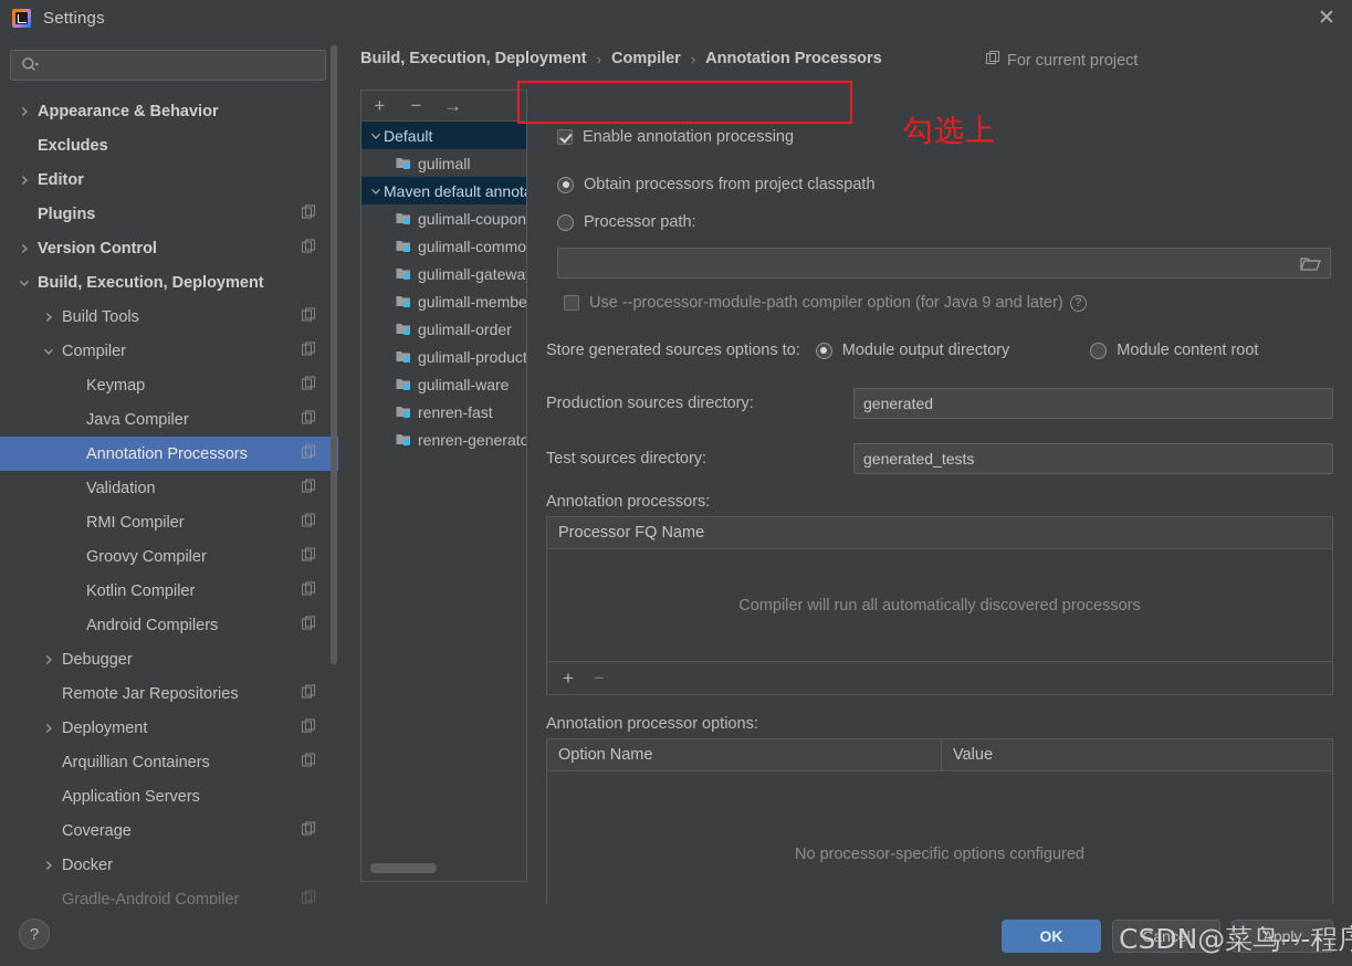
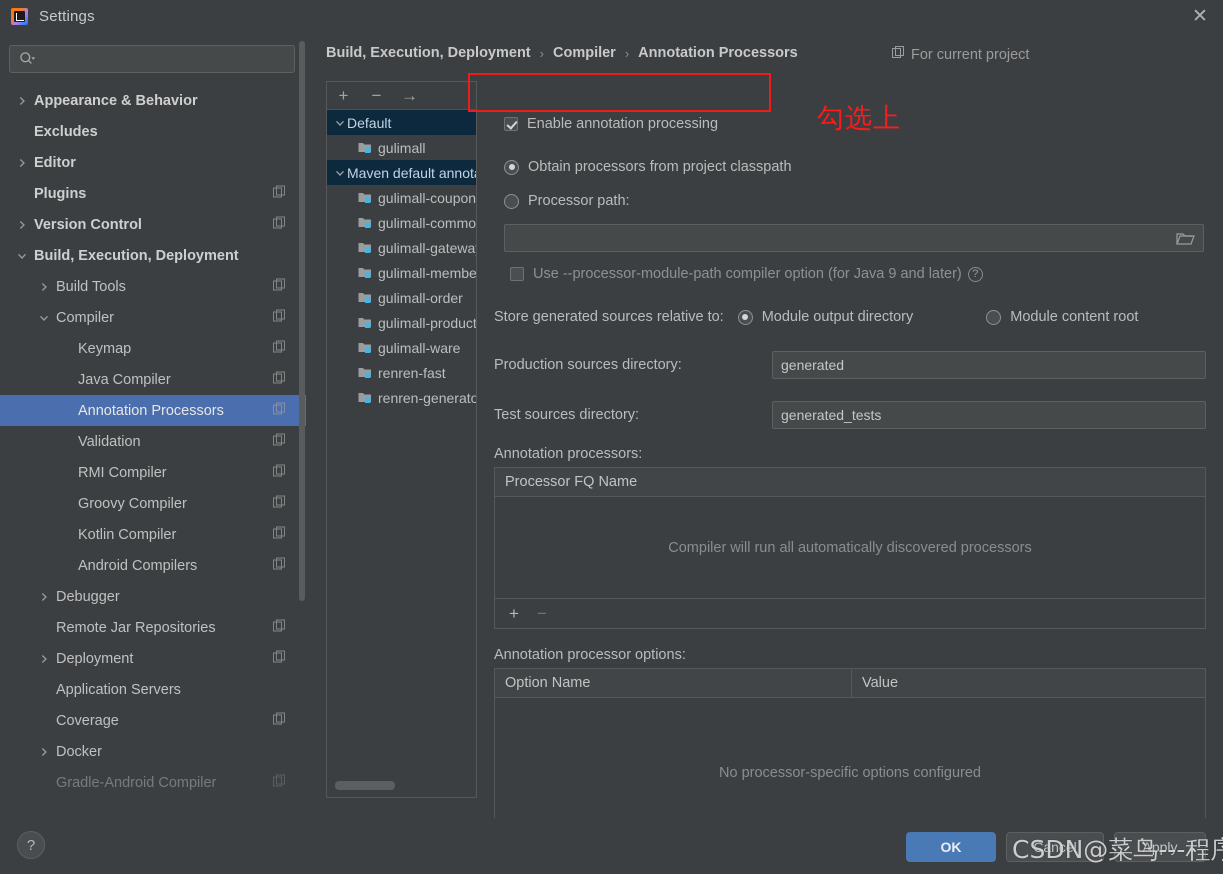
  Settings
  ✕
  Appearance & Behavior
  Excludes
  Editor
  Plugins
  Version Control
  Build, Execution, Deployment
  Build Tools
  Compiler
  Keymap
  Java Compiler
  Annotation Processors
  Validation
  RMI Compiler
  Groovy Compiler
  Kotlin Compiler
  Android Compilers
  Debugger
  Remote Jar Repositories
  Deployment
- Arquillian Containers
  Application Servers
  Coverage
  Docker
  Gradle-Android Compiler
  Build, Execution, Deployment
  ›
  Compiler
  ›
  Annotation Processors
  For current project
  +
  −
  →
  Default
  gulimall
  gulimall-coupon
  gulimall-commo
  gulimall-gatewa
  gulimall-membe
  gulimall-order
  gulimall-product
  gulimall-ware
  renren-fast
  renren-generato
  Enable annotation processing
  Obtain processors from project classpath
  Processor path:
  Use --processor-module-path compiler option (for Java 9 and later)
  ?
- Store generated sources options to:
+ Store generated sources relative to:
  Module output directory
  Module content root
  Production sources directory:
  generated
  Test sources directory:
  generated_tests
  Annotation processors:
  Processor FQ Name
  Compiler will run all automatically discovered processors
  +
  −
  Annotation processor options:
  Option Name
  Value
  No processor-specific options configured
  勾选上
  ?
  OK
  Cancel
  Apply
  CSDN@菜鸟---程
